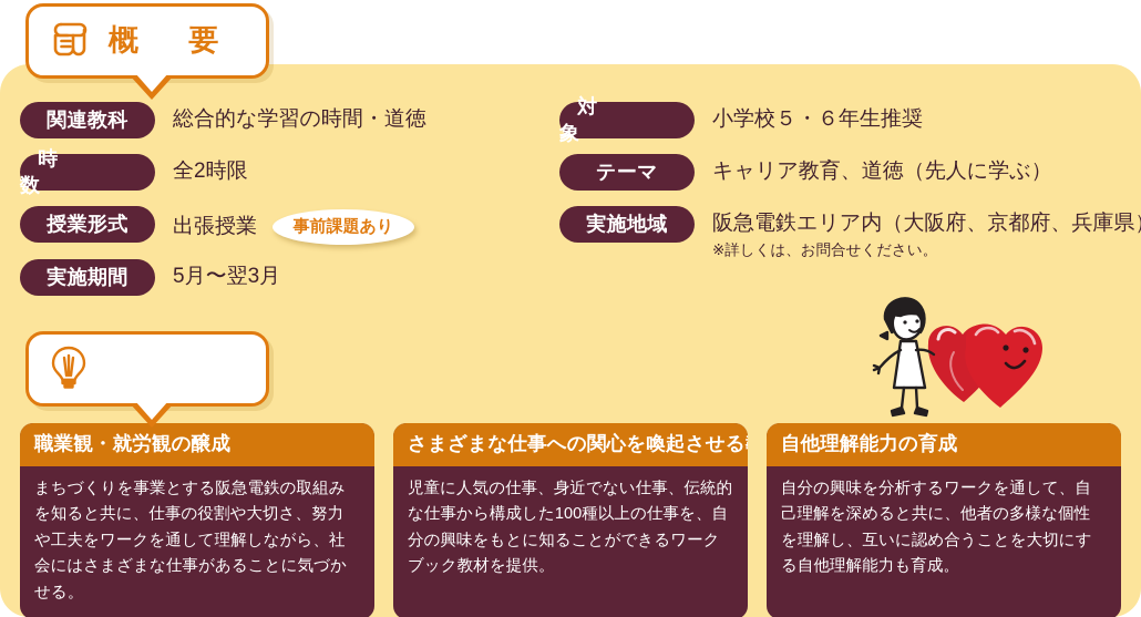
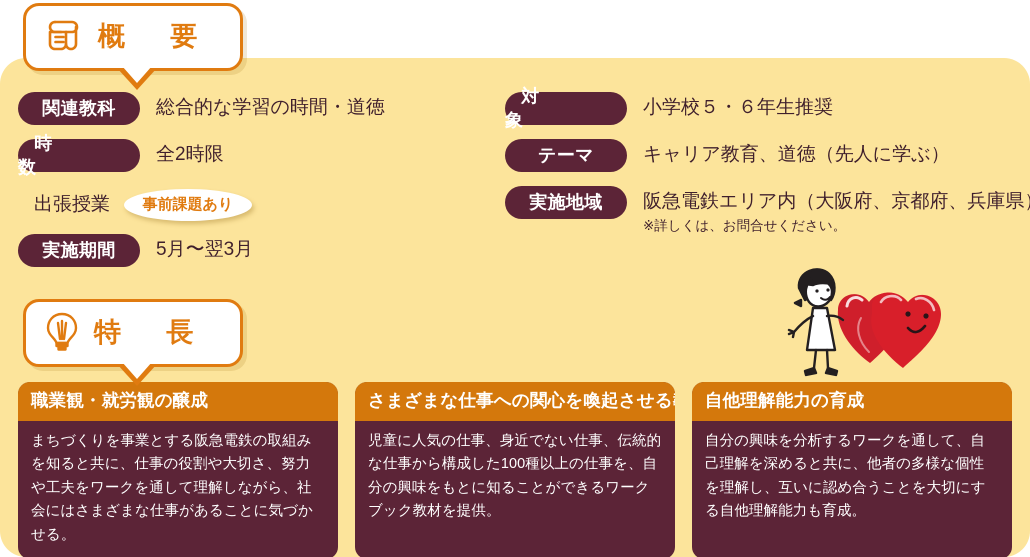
  概 要
  関連教科
  総合的な学習の時間・道徳
  時 数
  全2時限
- 授業形式
  出張授業
  事前課題あり
  実施期間
  5月〜翌3月
  対 象
  小学校５・６年生推奨
  テーマ
  キャリア教育、道徳（先人に学ぶ）
  実施地域
  阪急電鉄エリア内（大阪府、京都府、兵庫県
  ※詳しくは、お問合せください。
+ 特 長
  職業観・就労観の醸成
  まちづくりを事業とする阪急電鉄の取組みを知ると共に、仕事の役割や大切さ、努力や工夫をワークを通して理解しながら、社会にはさまざまな仕事があることに気づかせる。
  さまざまな仕事への関心を喚起させる
  児童に人気の仕事、身近でない仕事、伝統的な仕事から構成した100種以上の仕事を、自分の興味をもとに知ることができるワークブック教材を提供。
  自他理解能力の育成
  自分の興味を分析するワークを通して、自己理解を深めると共に、他者の多様な個性を理解し、互いに認め合うことを大切にする自他理解能力も育成。
